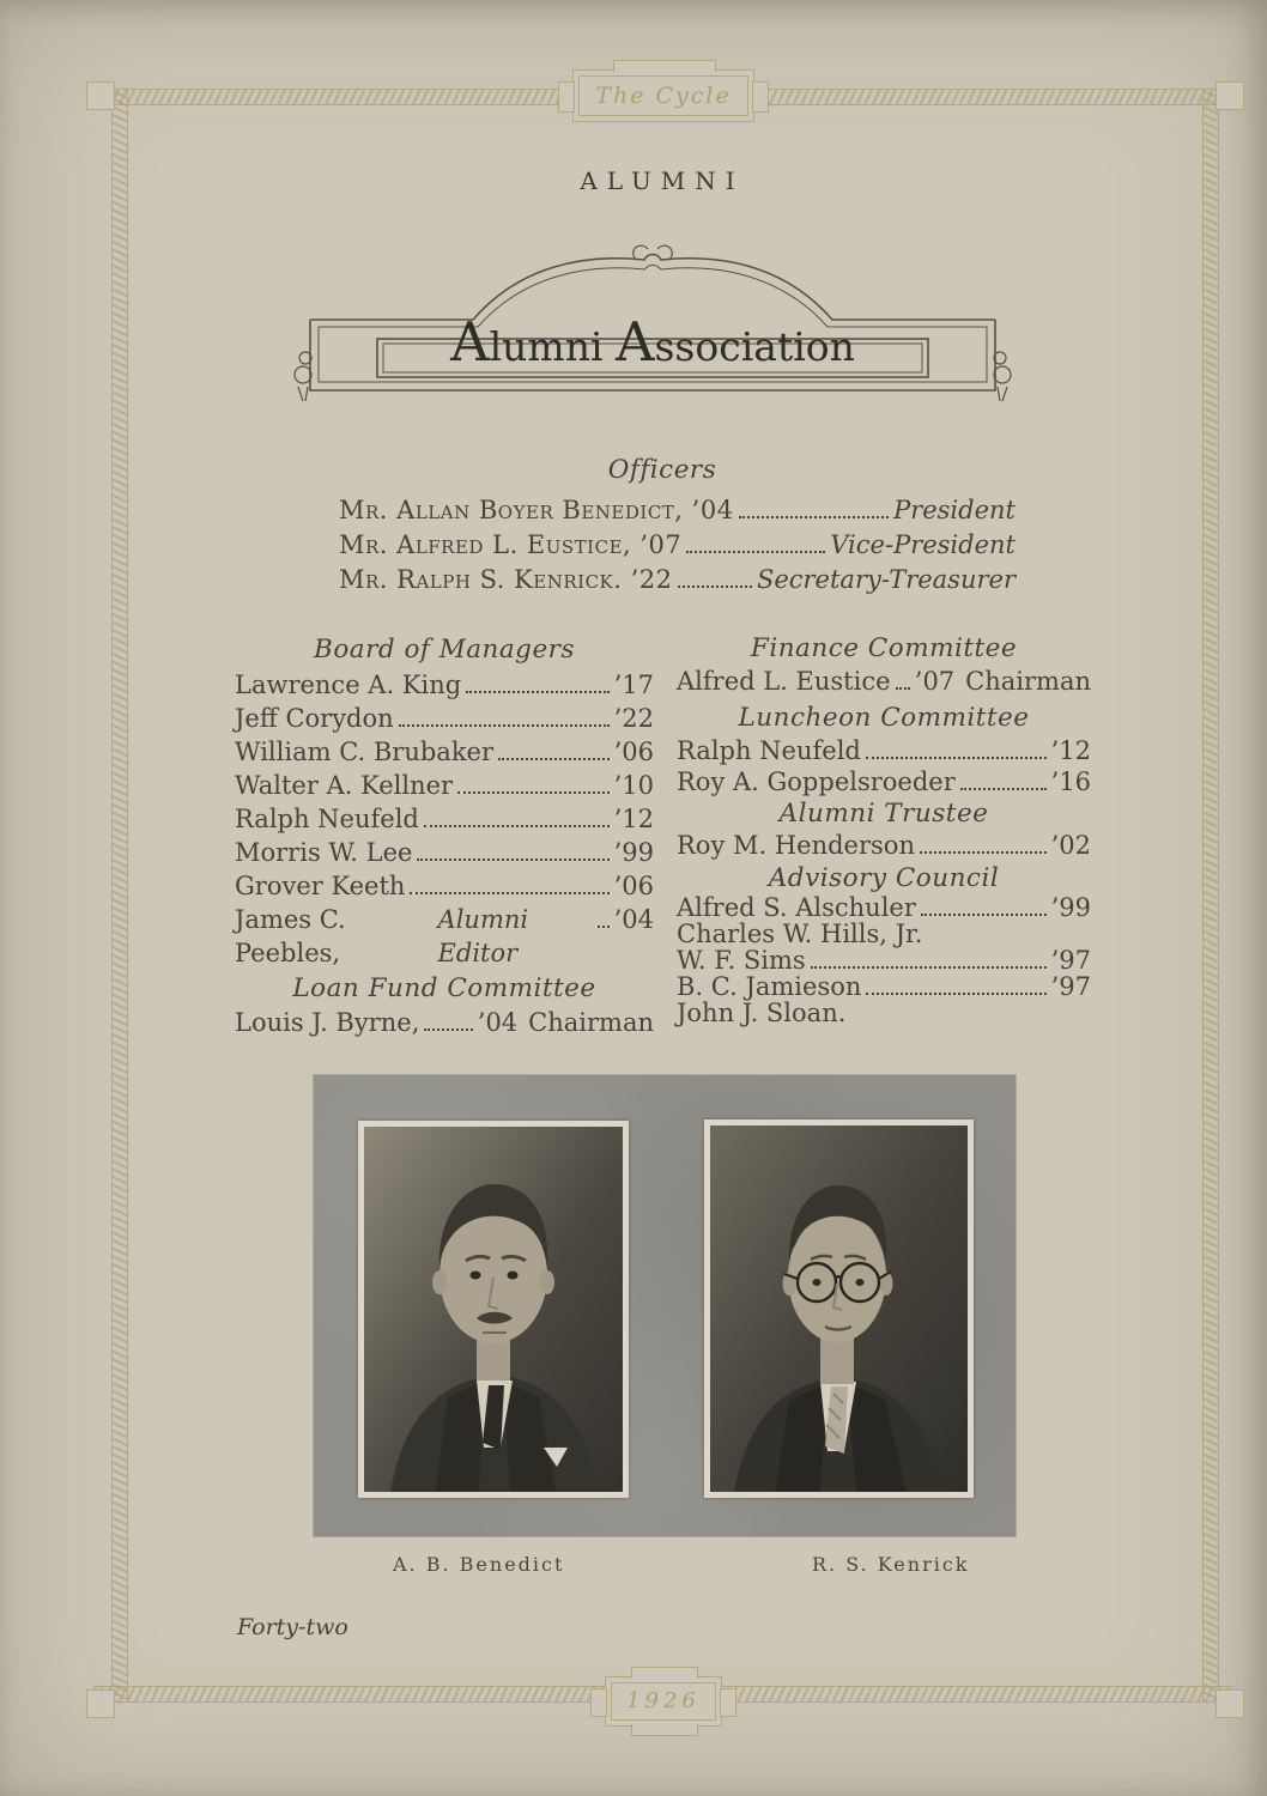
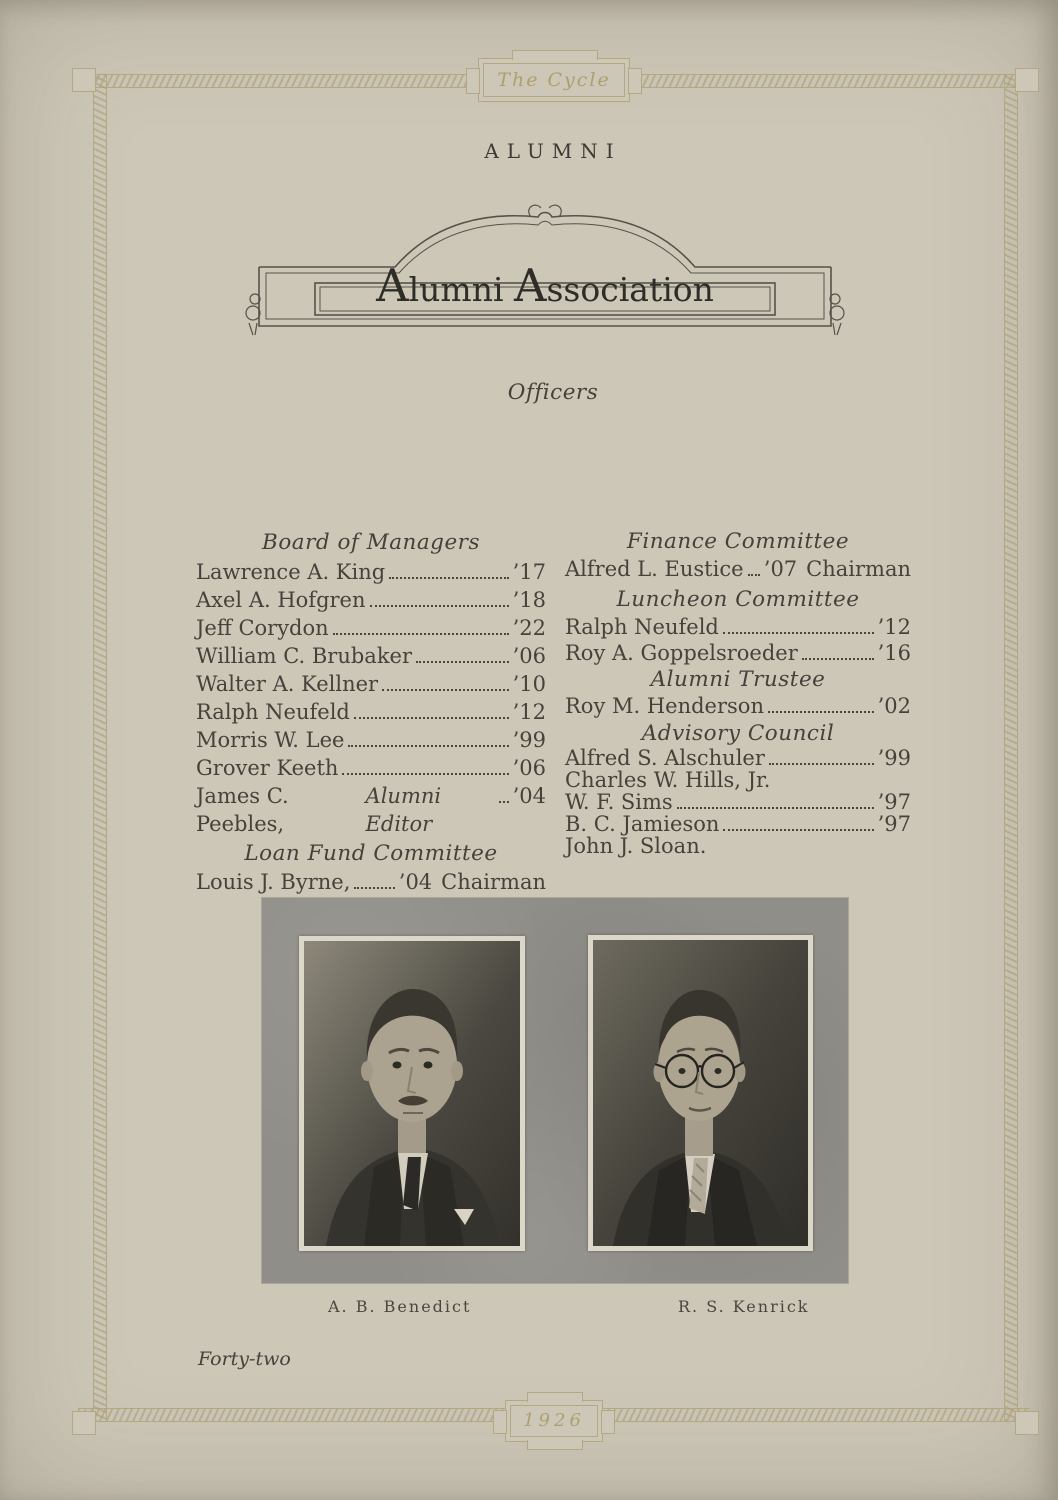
  The Cycle
  ALUMNI
  Alumni Association
  Officers
- Mr. Allan Boyer Benedict, ’04
- President
- Mr. Alfred L. Eustice, ’07
- Vice-President
- Mr. Ralph S. Kenrick. ’22
- Secretary-Treasurer
  Board of Managers
  Lawrence A. King
  ’17
+ Axel A. Hofgren
+ ’18
  Jeff Corydon
  ’22
  William C. Brubaker
  ’06
  Walter A. Kellner
  ’10
  Ralph Neufeld
  ’12
  Morris W. Lee
  ’99
  Grover Keeth
  ’06
  James C. Peebles,
  Alumni Editor
  ’04
  Loan Fund Committee
  Louis J. Byrne,
  ’04
  Chairman
  Finance Committee
  Alfred L. Eustice
  ’07
  Chairman
  Luncheon Committee
  Ralph Neufeld
  ’12
  Roy A. Goppelsroeder
  ’16
  Alumni Trustee
  Roy M. Henderson
  ’02
  Advisory Council
  Alfred S. Alschuler
  ’99
  Charles W. Hills, Jr.
  W. F. Sims
  ’97
  B. C. Jamieson
  ’97
  John J. Sloan.
  A. B. Benedict
  R. S. Kenrick
  Forty-two
  1926
